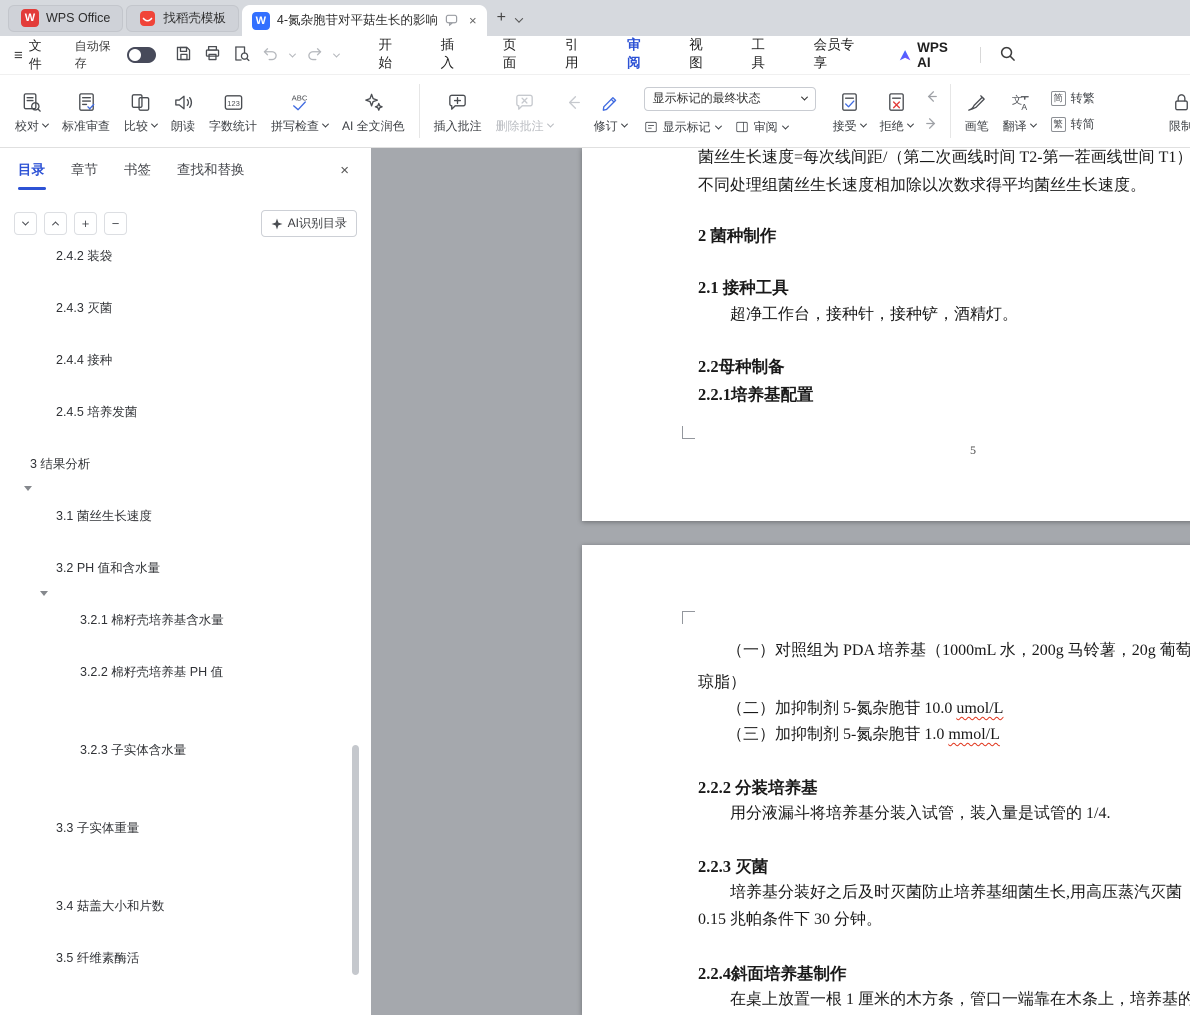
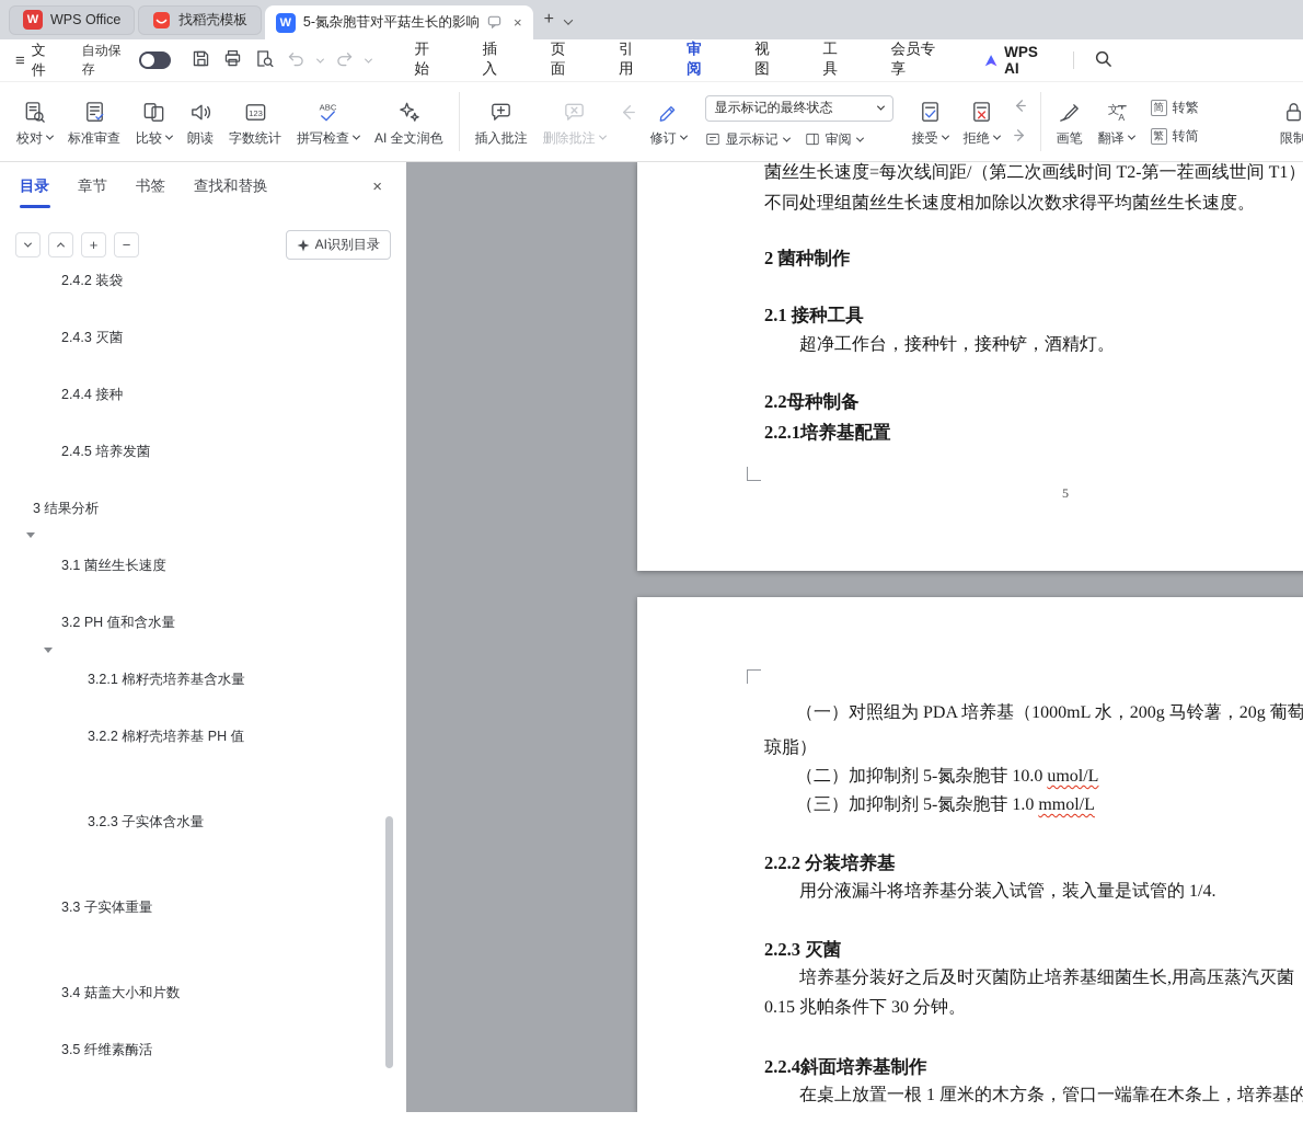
  W
  WPS Office
  找稻壳模板
  W
- 4-氮杂胞苷对平菇生长的影响
+ 5-氮杂胞苷对平菇生长的影响
  ×
  +
  ≡
  文件
  自动保存
  开始
  插入
  页面
  引用
  审阅
  视图
  工具
  会员专享
  WPS AI
  校对
  标准审查
  比较
  朗读
  123
  字数统计
  ABC
  拼写检查
  AI 全文润色
  插入批注
  删除批注
  修订
  显示标记的最终状态
  显示标记
  审阅
  接受
  拒绝
  画笔
  文
  A
  翻译
  简
  转繁
  繁
  转简
  限制
  目录
  章节
  书签
  查找和替换
  ×
  +
  −
  AI识别目录
  2.4.2 装袋
  2.4.3 灭菌
  2.4.4 接种
  2.4.5 培养发菌
  3 结果分析
  3.1 菌丝生长速度
  3.2 PH 值和含水量
  3.2.1 棉籽壳培养基含水量
  3.2.2 棉籽壳培养基 PH 值
  3.2.3 子实体含水量
  3.3 子实体重量
  3.4 菇盖大小和片数
  3.5 纤维素酶活
  菌丝生长速度=每次线间距/（第二次画线时间 T2-第一茬画线世间 T1）
  不同处理组菌丝生长速度相加除以次数求得平均菌丝生长速度。
  2 菌种制作
  2.1 接种工具
  超净工作台，接种针，接种铲，酒精灯。
  2.2母种制备
  2.2.1培养基配置
  5
  （一）对照组为 PDA 培养基（1000mL 水，200g 马铃薯，20g 葡萄
  琼脂）
  （二）加抑制剂 5-氮杂胞苷 10.0 umol/L
  （三）加抑制剂 5-氮杂胞苷 1.0 mmol/L
  2.2.2 分装培养基
  用分液漏斗将培养基分装入试管，装入量是试管的 1/4.
  2.2.3 灭菌
  培养基分装好之后及时灭菌防止培养基细菌生长,用高压蒸汽灭菌
  0.15 兆帕条件下 30 分钟。
  2.2.4斜面培养基制作
  在桌上放置一根 1 厘米的木方条，管口一端靠在木条上，培养基的
